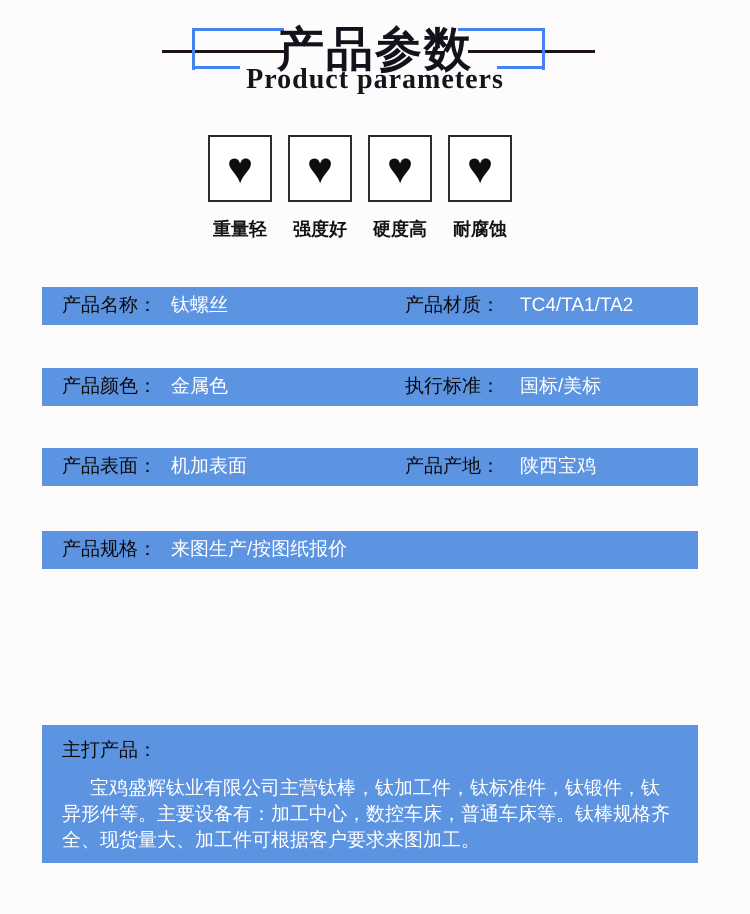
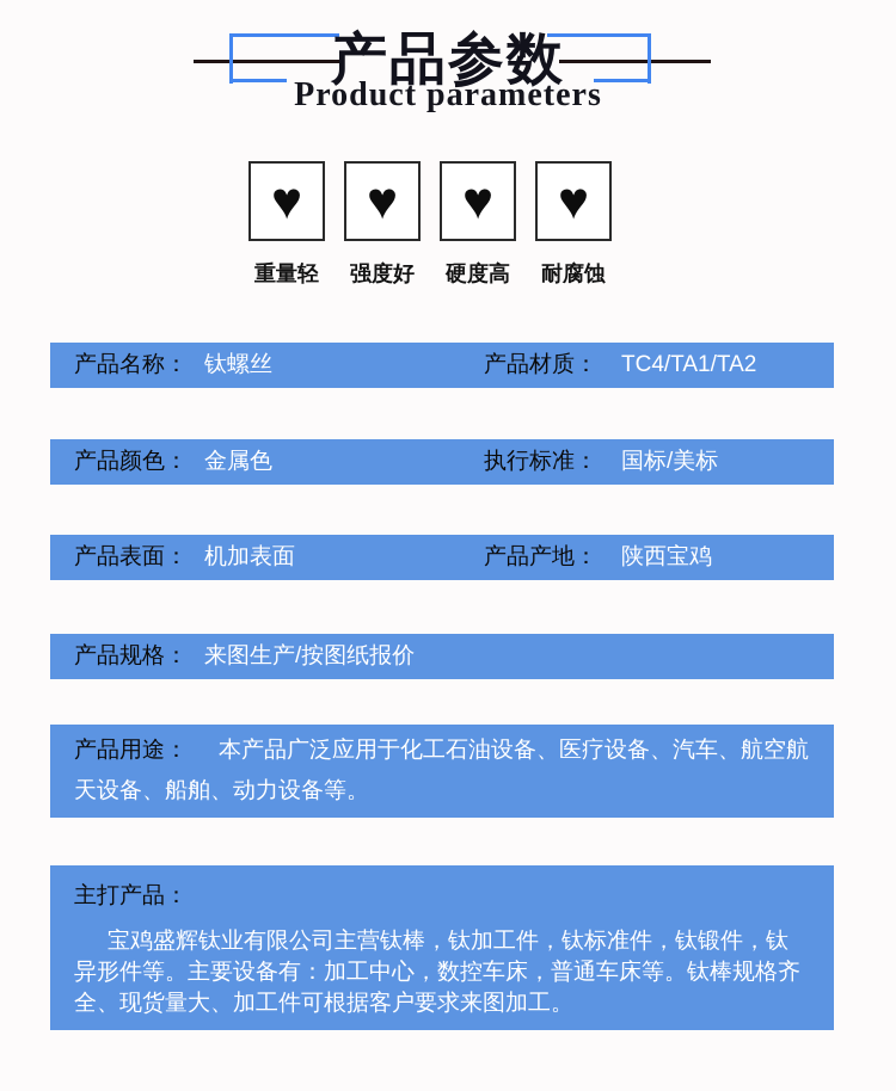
  产品参数
  Product parameters
  ♥
  重量轻
  ♥
  强度好
  ♥
  硬度高
  ♥
  耐腐蚀
  产品名称： 钛螺丝
  产品材质： TC4/TA1/TA2
  产品颜色： 金属色
  执行标准： 国标/美标
  产品表面： 机加表面
  产品产地： 陕西宝鸡
  产品规格： 来图生产/按图纸报价
+ 产品用途： 本产品广泛应用于化工石油设备、医疗设备、汽车、航空航天设备、船舶、动力设备等。
  主打产品：
  宝鸡盛辉钛业有限公司主营钛棒，钛加工件，钛标准件，钛锻件，钛异形件等。主要设备有：加工中心，数控车床，普通车床等。钛棒规格齐全、现货量大、加工件可根据客户要求来图加工。
